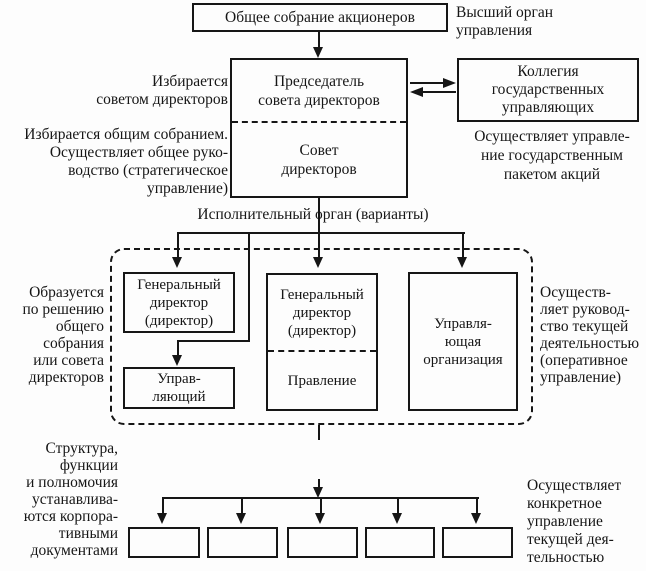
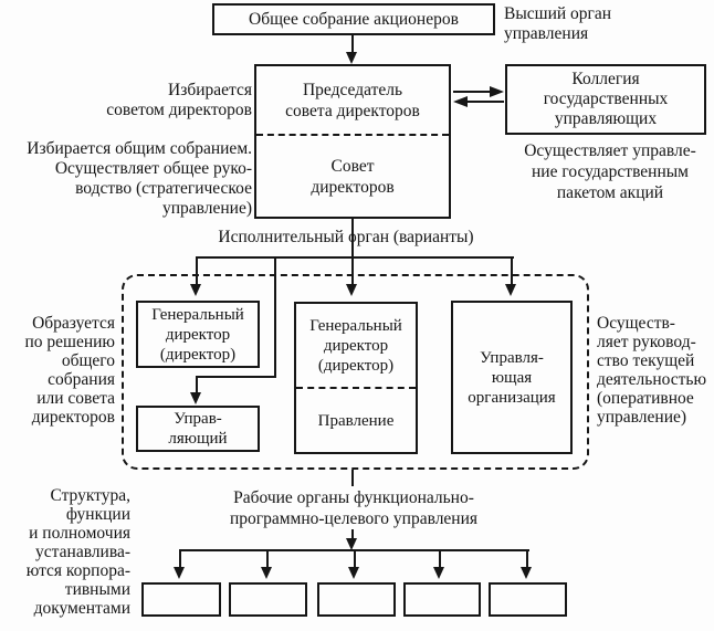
  Общее собрание акционеров
  Высший орган
  управления
  Председатель
  совета директоров
  Совет
  директоров
  Коллегия
  государственных
  управляющих
  Осуществляет управле-
  ние государственным
  пакетом акций
  Избирается
  советом директоров
  Избирается общим собранием.
  Осуществляет общее руко-
  водство (стратегическое
  управление)
  Исполнительный орган (варианты)
  Генеральный
  директор
  (директор)
  Управ-
  ляющий
  Генеральный
  директор
  (директор)
  Правление
  Управля-
  ющая
  организация
  Образуется
  по решению
  общего
  собрания
  или совета
  директоров
  Осуществ-
  ляет руковод-
  ство текущей
  деятельностью
  (оперативное
  управление)
+ Рабочие органы функционально-
+ программно-целевого управления
  Структура,
  функции
  и полномочия
  устанавлива-
  ются корпора-
  тивными
  документами
- Осуществляет
- конкретное
- управление
- текущей дея-
- тельностью
